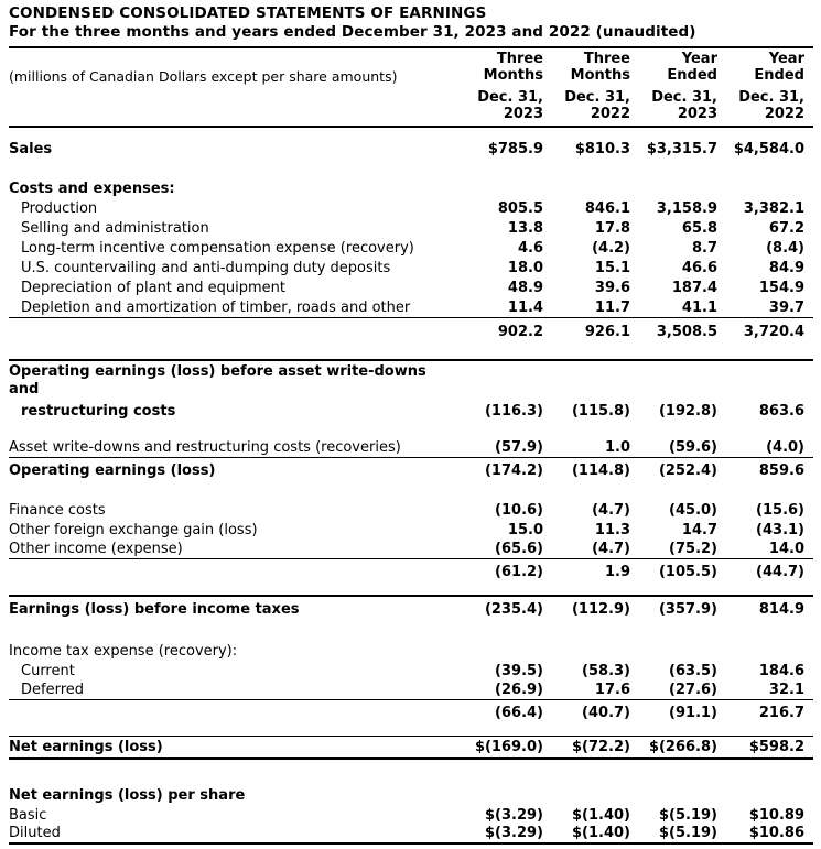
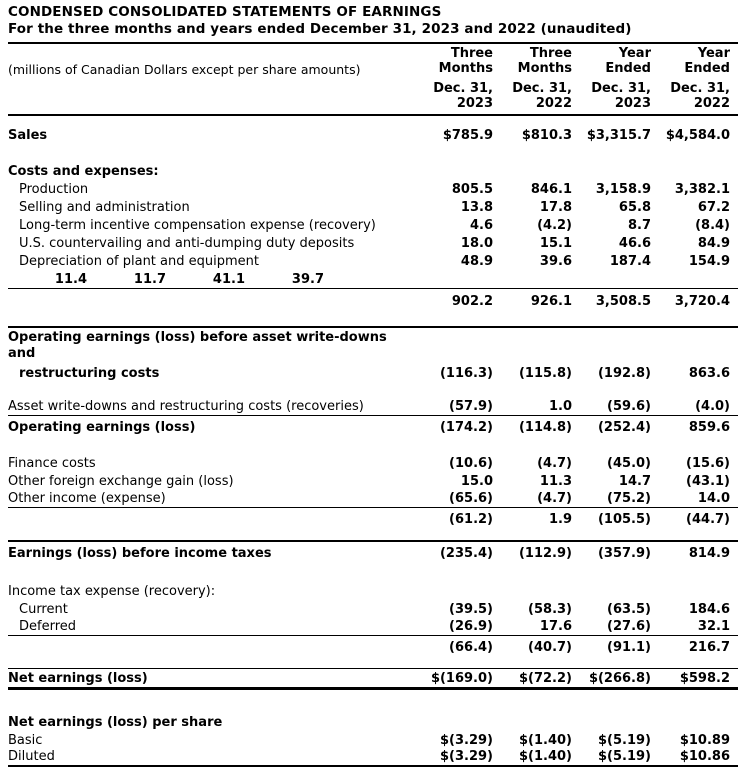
  CONDENSED CONSOLIDATED STATEMENTS OF EARNINGS
  For the three months and years ended December 31, 2023 and 2022 (unaudited)
  (millions of Canadian Dollars except per share amounts)
  Three
  Months
  Dec. 31,
  2023
  Three
  Months
  Dec. 31,
  2022
  Year
  Ended
  Dec. 31,
  2023
  Year
  Ended
  Dec. 31,
  2022
  Sales
  $785.9
  $810.3
  $3,315.7
  $4,584.0
  Costs and expenses:
  Production
  805.5
  846.1
  3,158.9
  3,382.1
  Selling and administration
  13.8
  17.8
  65.8
  67.2
  Long-term incentive compensation expense (recovery)
  4.6
  (4.2)
  8.7
  (8.4)
  U.S. countervailing and anti-dumping duty deposits
  18.0
  15.1
  46.6
  84.9
  Depreciation of plant and equipment
  48.9
  39.6
  187.4
  154.9
- Depletion and amortization of timber, roads and other
  11.4
  11.7
  41.1
  39.7
  902.2
  926.1
  3,508.5
  3,720.4
  Operating earnings (loss) before asset write-downs
  and
  restructuring costs
  (116.3)
  (115.8)
  (192.8)
  863.6
  Asset write-downs and restructuring costs (recoveries)
  (57.9)
  1.0
  (59.6)
  (4.0)
  Operating earnings (loss)
  (174.2)
  (114.8)
  (252.4)
  859.6
  Finance costs
  (10.6)
  (4.7)
  (45.0)
  (15.6)
  Other foreign exchange gain (loss)
  15.0
  11.3
  14.7
  (43.1)
  Other income (expense)
  (65.6)
  (4.7)
  (75.2)
  14.0
  (61.2)
  1.9
  (105.5)
  (44.7)
  Earnings (loss) before income taxes
  (235.4)
  (112.9)
  (357.9)
  814.9
  Income tax expense (recovery):
  Current
  (39.5)
  (58.3)
  (63.5)
  184.6
  Deferred
  (26.9)
  17.6
  (27.6)
  32.1
  (66.4)
  (40.7)
  (91.1)
  216.7
  Net earnings (loss)
  $(169.0)
  $(72.2)
  $(266.8)
  $598.2
  Net earnings (loss) per share
  Basic
  $(3.29)
  $(1.40)
  $(5.19)
  $10.89
  Diluted
  $(3.29)
  $(1.40)
  $(5.19)
  $10.86
